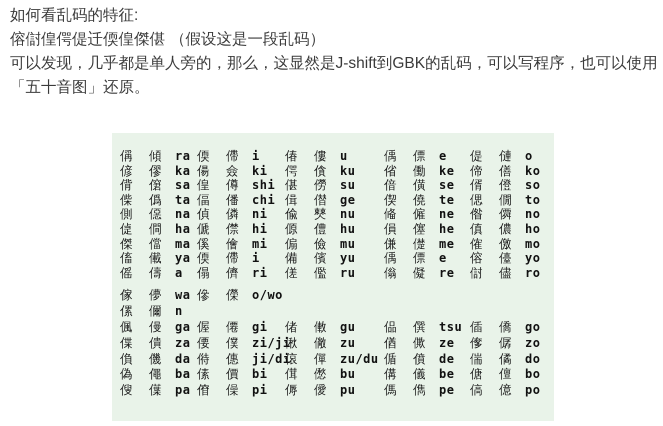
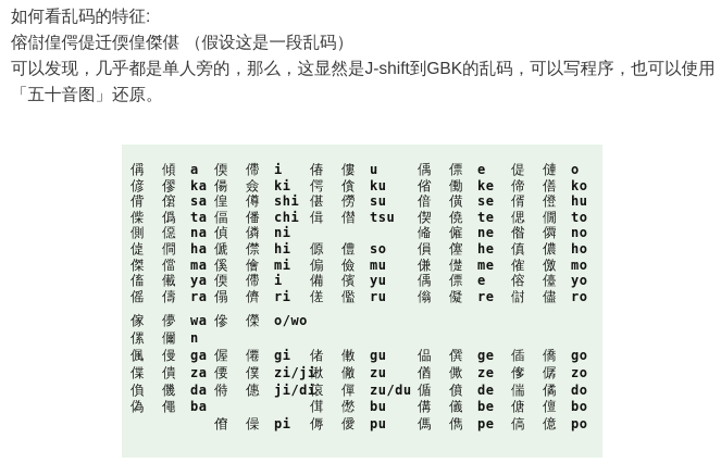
  如何看乱码的特征:
  傛傠偟偔偍迁偄偟傑偡 （假设这是一段乱码）
  可以发现，几乎都是单人旁的，那么，这显然是J-shift到GBK的乱码，可以写程序，也可以使用
  「五十音图」还原。
- 偁 傾 ra
+ 偁 傾 a
  偄 僀 i
  偆 僂 u
  偊 僄 e
  偍 僆 o
  偐 僇 ka
  偒 僉 ki
  偔 僋 ku
  偗 働 ke
  偙 僐 ko
  偝 僒 sa
  偟 僔 shi
  偡 僗 su
  偣 僙 se
- 偦 僜 so
+ 偦 僜 hu
  偨 僞 ta
  偪 僠 chi
- 偮 僣 ge
+ 偮 僣 tsu
  偰 僥 te
  偲 僩 to
  側 僫 na
  偵 僯 ni
- 偸 僰 nu
  偹 僱 ne
  偺 僲 no
  偼 僴 ha
  傂 僸 hi
- 傆 僼 hu
+ 傆 僼 so
  傊 僿 he
  傎 儂 ho
  傑 儅 ma
  傒 儈 mi
  傓 儉 mu
  傔 儊 me
  傕 儌 mo
  傗 儎 ya
  偄 僀 i
  備 儐 yu
  偊 僄 e
  傛 儓 yo
- 傜 儔 a
+ 傜 儔 ra
  傝 儕 ri
  傞 儖 ru
  傟 儗 re
  傠 儘 ro
  傢 儚 wa
  傪 儝 o/wo
  傫 儞 n
  偑 僈 ga
  偓 僊 gi
  偖 僌 gu
- 偘 僎 tsu
+ 偘 僎 ge
  偛 僑 go
  偞 僓 za
  偠 僕 zi/ji
  偢 僘 zu
  偤 僛 ze
  偧 僝 zo
  偩 僟 da
  偫 僡 ji/di
  偯 僤 zu/du
  偱 僨 de
  偳 僪 do
  偽 僶 ba
- 傃 價 bi
  傇 僽 bu
  傋 儀 be
  傏 儃 bo
- 傁 僷 pa
  傄 僺 pi
  傉 僾 pu
  傌 儁 pe
  傐 億 po
